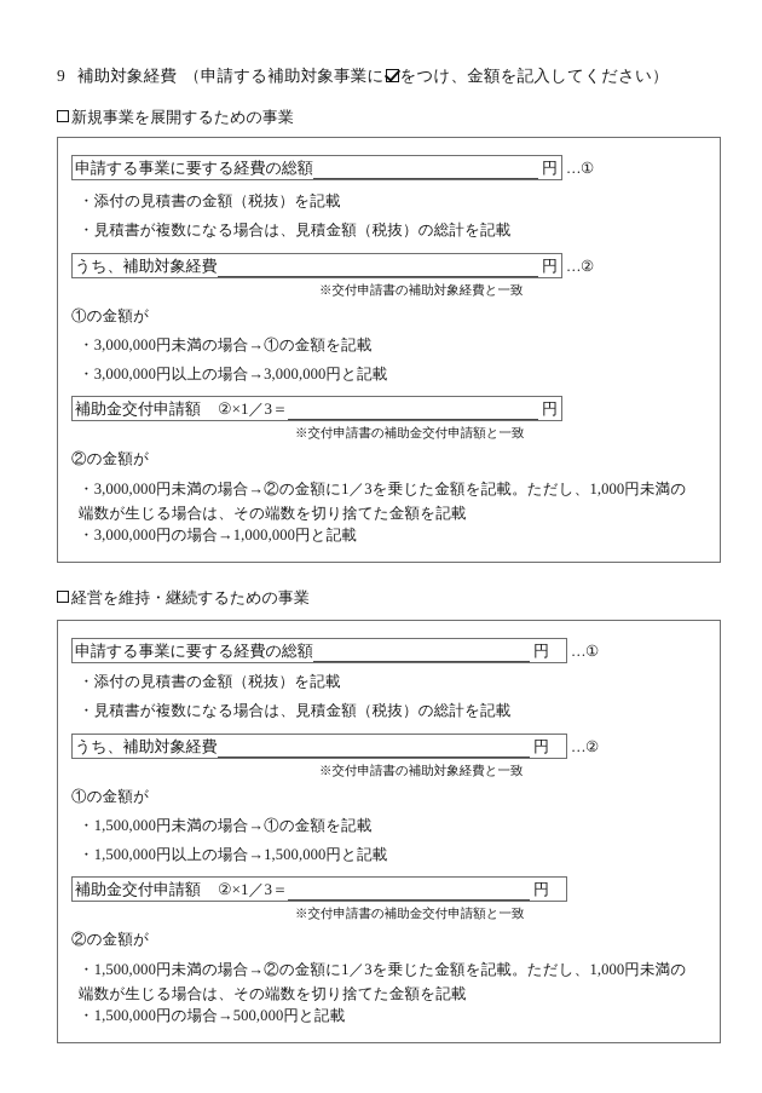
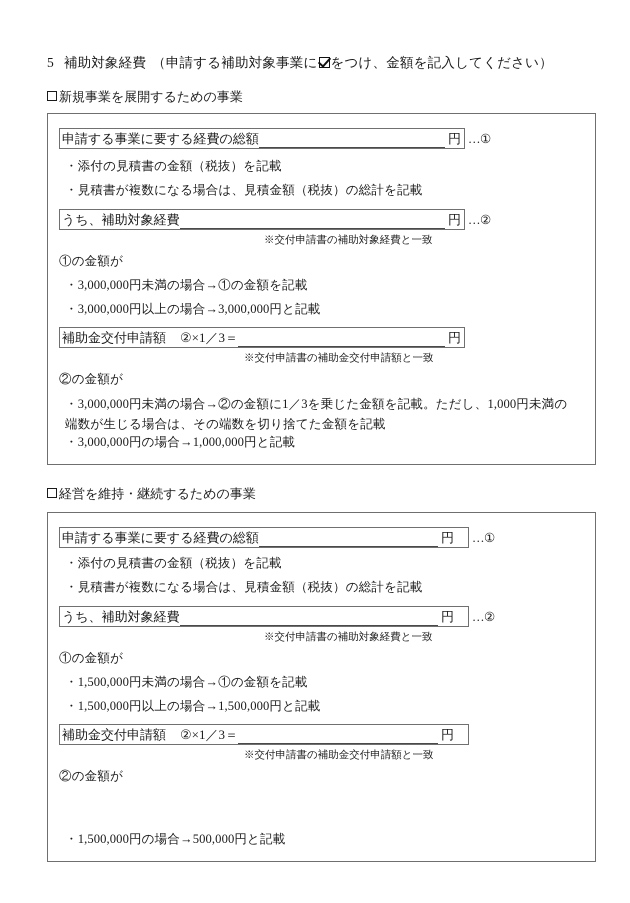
- 9 補助対象経費 （申請する補助対象事業に をつけ、金額を記入してください）
+ 5 補助対象経費 （申請する補助対象事業に をつけ、金額を記入してください）
  新規事業を展開するための事業
  申請する事業に要する経費の総額
  円
  …①
  ・添付の見積書の金額（税抜）を記載
  ・見積書が複数になる場合は、見積金額（税抜）の総計を記載
  うち、補助対象経費
  円
  …②
  ※交付申請書の補助対象経費と一致
  ①の金額が
  ・3,000,000円未満の場合→①の金額を記載
  ・3,000,000円以上の場合→3,000,000円と記載
  補助金交付申請額
  ②×1／3＝
  円
  ※交付申請書の補助金交付申請額と一致
  ②の金額が
  ・3,000,000円未満の場合→②の金額に1／3を乗じた金額を記載。ただし、1,000円未満の端数が生じる場合は、その端数を切り捨てた金額を記載
  ・3,000,000円の場合→1,000,000円と記載
  経営を維持・継続するための事業
  申請する事業に要する経費の総額
  円
  …①
  ・添付の見積書の金額（税抜）を記載
  ・見積書が複数になる場合は、見積金額（税抜）の総計を記載
  うち、補助対象経費
  円
  …②
  ※交付申請書の補助対象経費と一致
  ①の金額が
  ・1,500,000円未満の場合→①の金額を記載
  ・1,500,000円以上の場合→1,500,000円と記載
  補助金交付申請額
  ②×1／3＝
  円
  ※交付申請書の補助金交付申請額と一致
  ②の金額が
- ・1,500,000円未満の場合→②の金額に1／3を乗じた金額を記載。ただし、1,000円未満の端数が生じる場合は、その端数を切り捨てた金額を記載
  ・1,500,000円の場合→500,000円と記載
